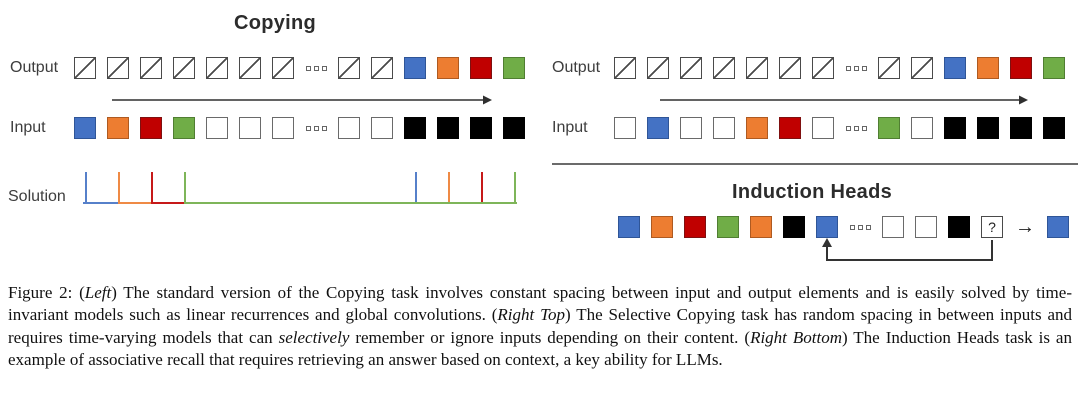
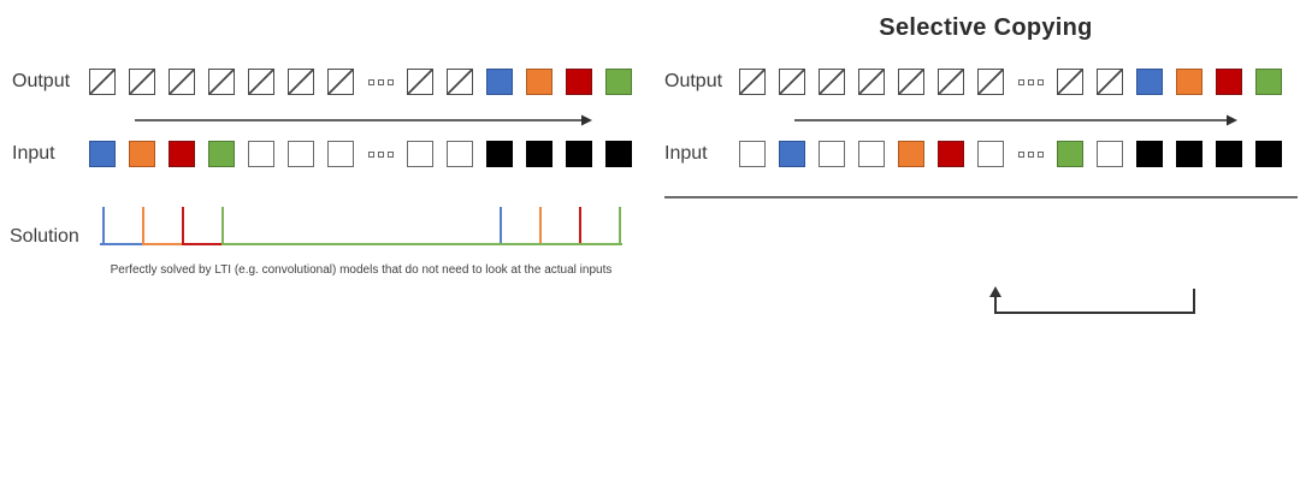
- Copying
  Output
  Input
  Solution
+ Perfectly solved by LTI (e.g. convolutional) models that do not need to look at the actual inputs
+ Selective Copying
  Output
  Input
- Induction Heads
- ?
- →
- Figure 2: (Left) The standard version of the Copying task involves constant spacing between input and output elements and is easily solved by time-invariant models such as linear recurrences and global convolutions. (Right Top) The Selective Copying task has random spacing in between inputs and requires time-varying models that can selectively remember or ignore inputs depending on their content. (Right Bottom) The Induction Heads task is an example of associative recall that requires retrieving an answer based on context, a key ability for LLMs.
